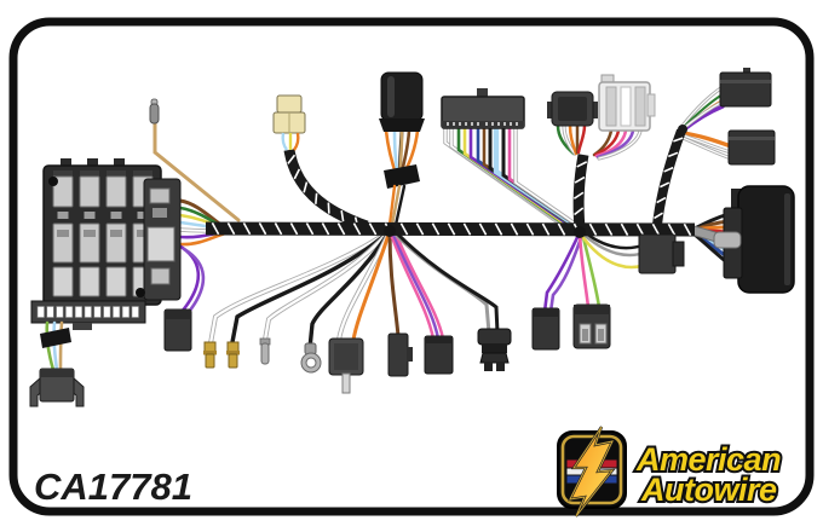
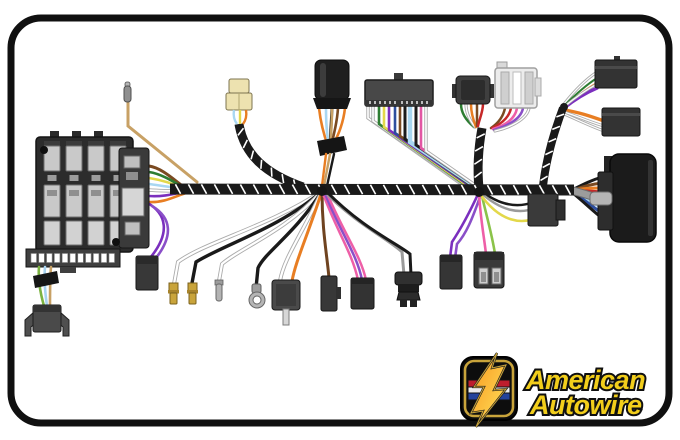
- CA17781
  American
  Autowire
